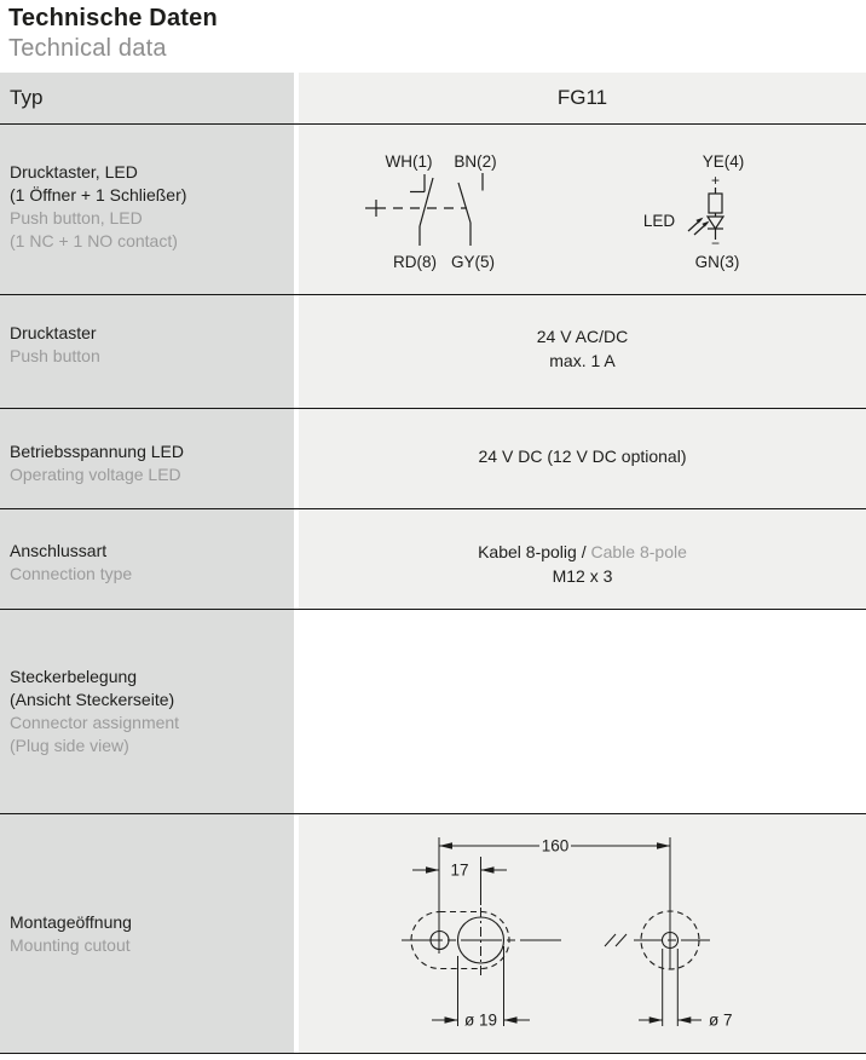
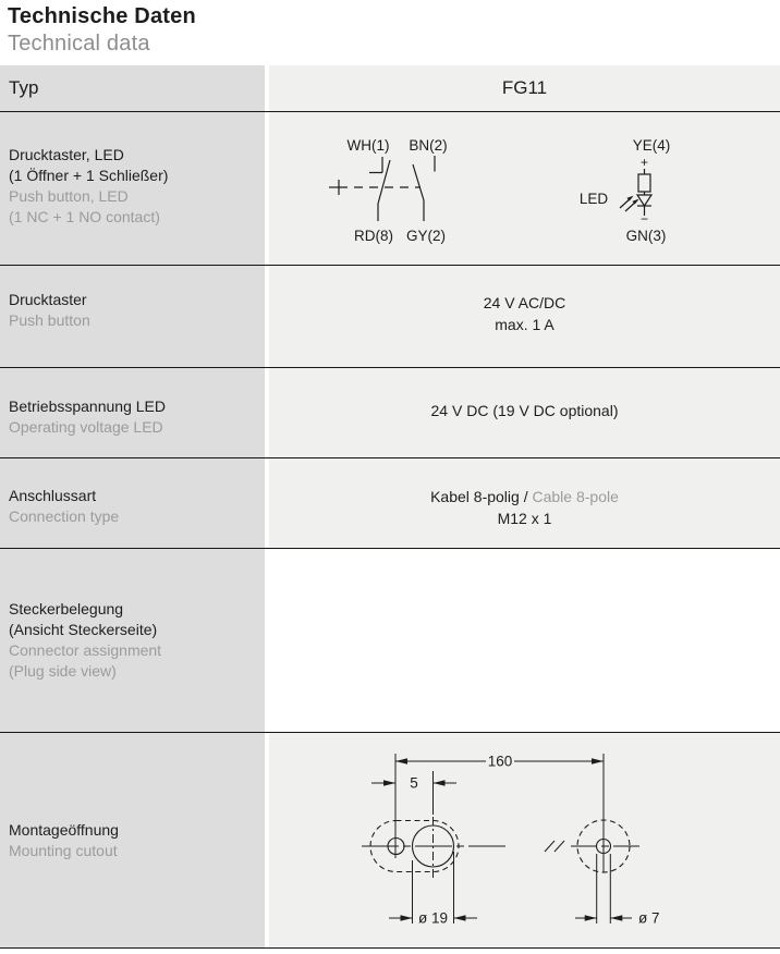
  Technische Daten
  Technical data
  Typ
  FG11
  Drucktaster, LED
  (1 Öffner + 1 Schließer)
  Push button, LED
  (1 NC + 1 NO contact)
  WH(1)
  BN(2)
  RD(8)
- GY(5)
+ GY(2)
  LED
  YE(4)
  GN(3)
  +
  −
  Drucktaster
  Push button
  24 V AC/DC
  max. 1 A
  Betriebsspannung LED
  Operating voltage LED
- 24 V DC (12 V DC optional)
+ 24 V DC (19 V DC optional)
  Anschlussart
  Connection type
  Kabel 8-polig / Cable 8-pole
- M12 x 3
+ M12 x 1
  Steckerbelegung
  (Ansicht Steckerseite)
  Connector assignment
  (Plug side view)
  Montageöffnung
  Mounting cutout
  160
- 17
+ 5
  ø 19
  ø 7
